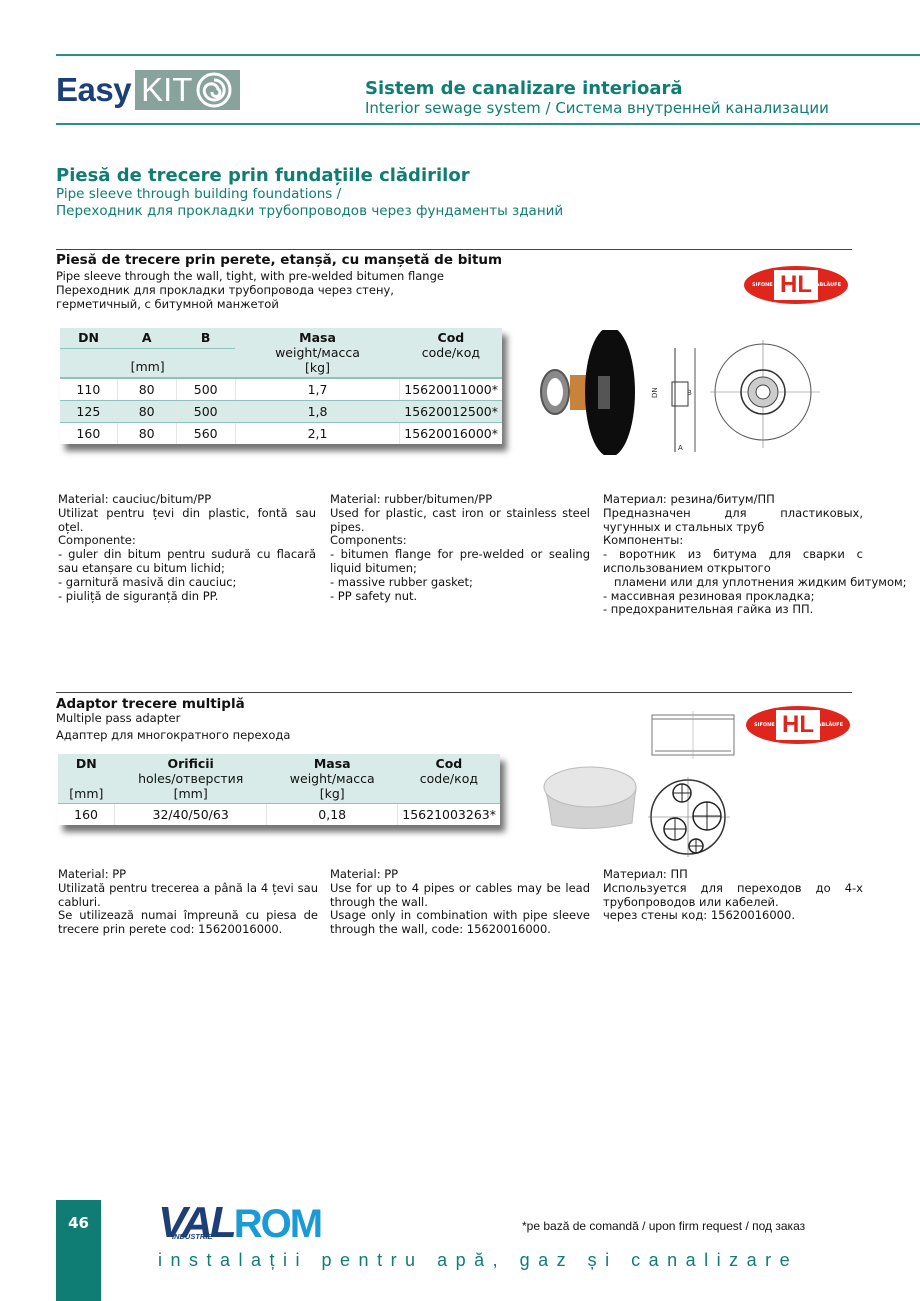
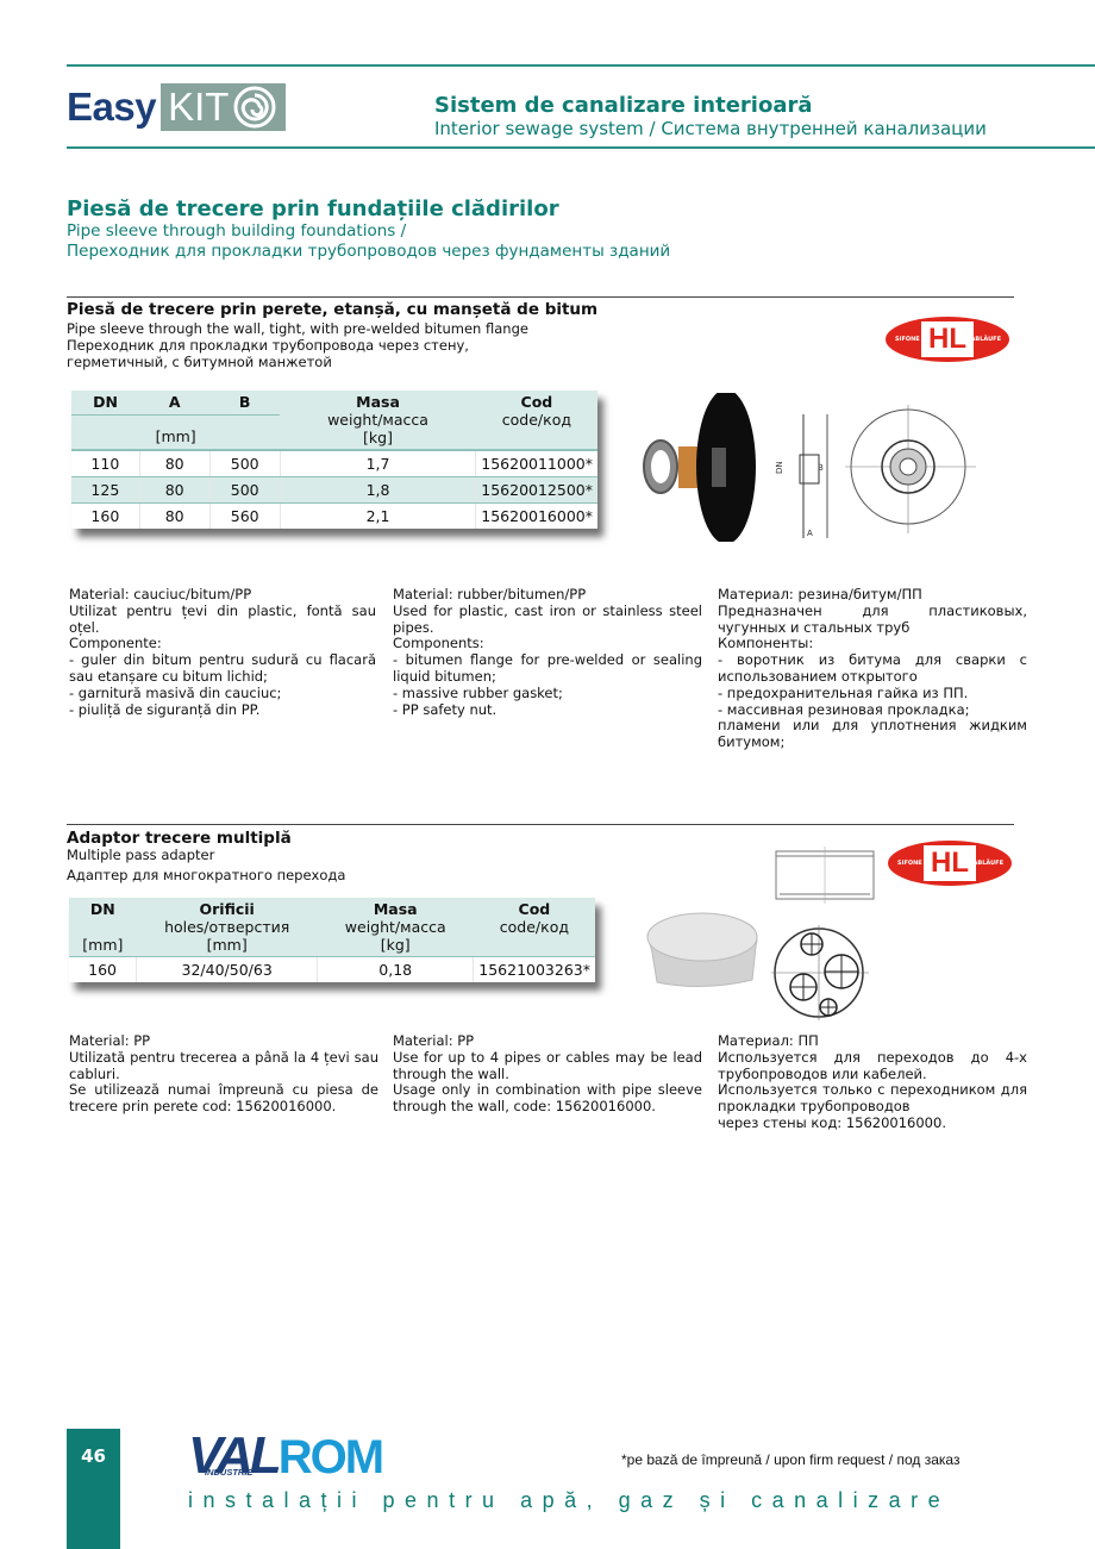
  Easy
  KIT
  Sistem de canalizare interioară
  Interior sewage system / Система внутренней канализации
  Piesă de trecere prin fundațiile clădirilor
  Pipe sleeve through building foundations /
  Переходник для прокладки трубопроводов через фундаменты зданий
  Piesă de trecere prin perete, etanșă, cu manșetă de bitum
  Pipe sleeve through the wall, tight, with pre-welded bitumen flange
  Переходник для прокладки трубопровода через стену,
  герметичный, с битумной манжетой
  HL
  DN	A	B	Masa weight/масса [kg]	Cod code/код
  [mm]
  110	80	500	1,7	15620011000*
  125	80	500	1,8	15620012500*
  160	80	560	2,1	15620016000*
  B
  A
  Material: cauciuc/bitum/PP
  Utilizat pentru țevi din plastic, fontă sau oțel.
  Componente:
  - guler din bitum pentru sudură cu flacară sau etanșare cu bitum lichid;
  - garnitură masivă din cauciuc;
  - piuliță de siguranță din PP.
  Material: rubber/bitumen/PP
  Used for plastic, cast iron or stainless steel pipes.
  Components:
  - bitumen flange for pre-welded or sealing liquid bitumen;
  - massive rubber gasket;
  - PP safety nut.
  Материал: резина/битум/ПП
  Предназначен для пластиковых, чугунных и стальных труб
  Компоненты:
  - воротник из битума для сварки с использованием открытого
- пламени или для уплотнения жидким битумом;
+ - предохранительная гайка из ПП.
  - массивная резиновая прокладка;
- - предохранительная гайка из ПП.
+ пламени или для уплотнения жидким битумом;
  Adaptor trecere multiplă
  Multiple pass adapter
  Адаптер для многократного перехода
  HL
  DN [mm]	Orificiiholes/отверстия[mm]	Masaweight/масса[kg]	Codcode/код
  160	32/40/50/63	0,18	15621003263*
  Material: PP
  Utilizată pentru trecerea a până la 4 țevi sau cabluri.
  Se utilizează numai împreună cu piesa de trecere prin perete cod: 15620016000.
  Material: PP
  Use for up to 4 pipes or cables may be lead through the wall.
  Usage only in combination with pipe sleeve through the wall, code: 15620016000.
  Материал: ПП
  Используется для переходов до 4-х трубопроводов или кабелей.
+ Используется только с переходником для прокладки трубопроводов
  через стены код: 15620016000.
  46
  VALROM
  INDUSTRIE
- *pe bază de comandă / upon firm request / под заказ
+ *pe bază de împreună / upon firm request / под заказ
  instalații pentru apă, gaz și canalizare
